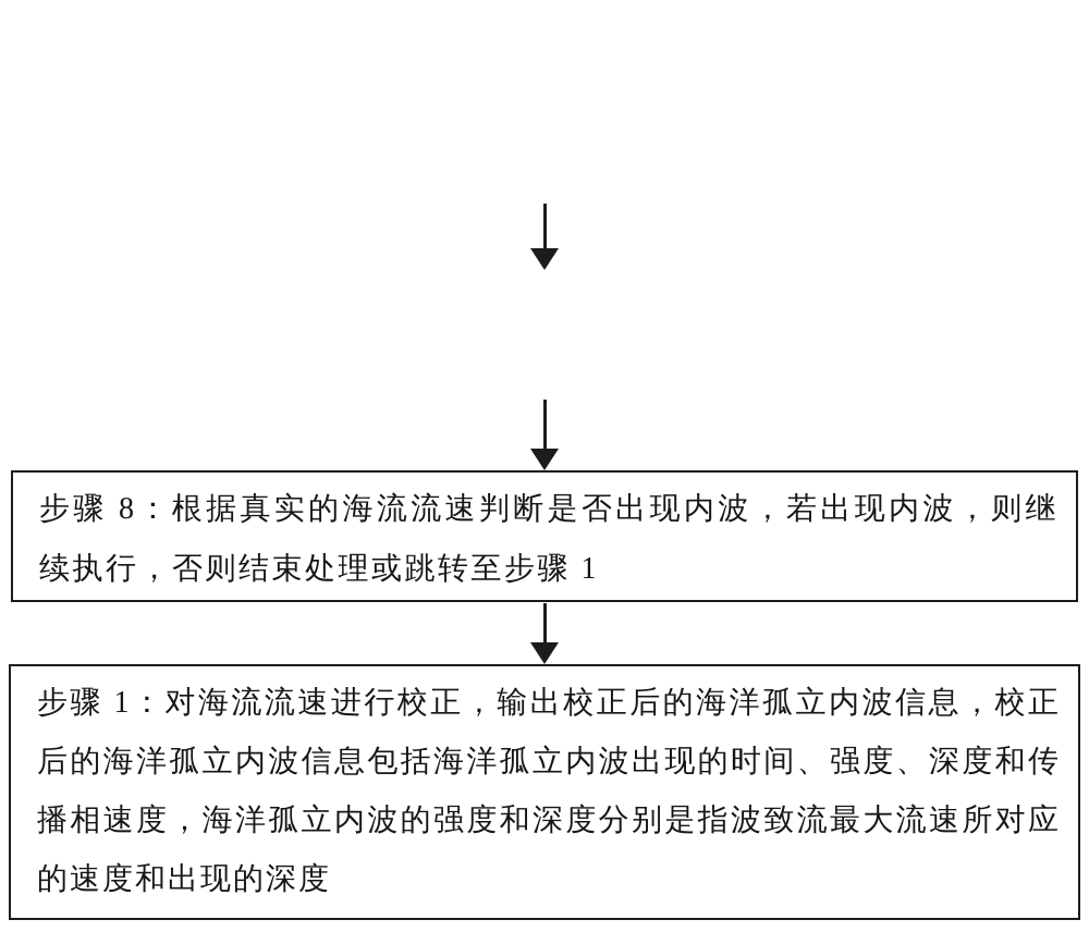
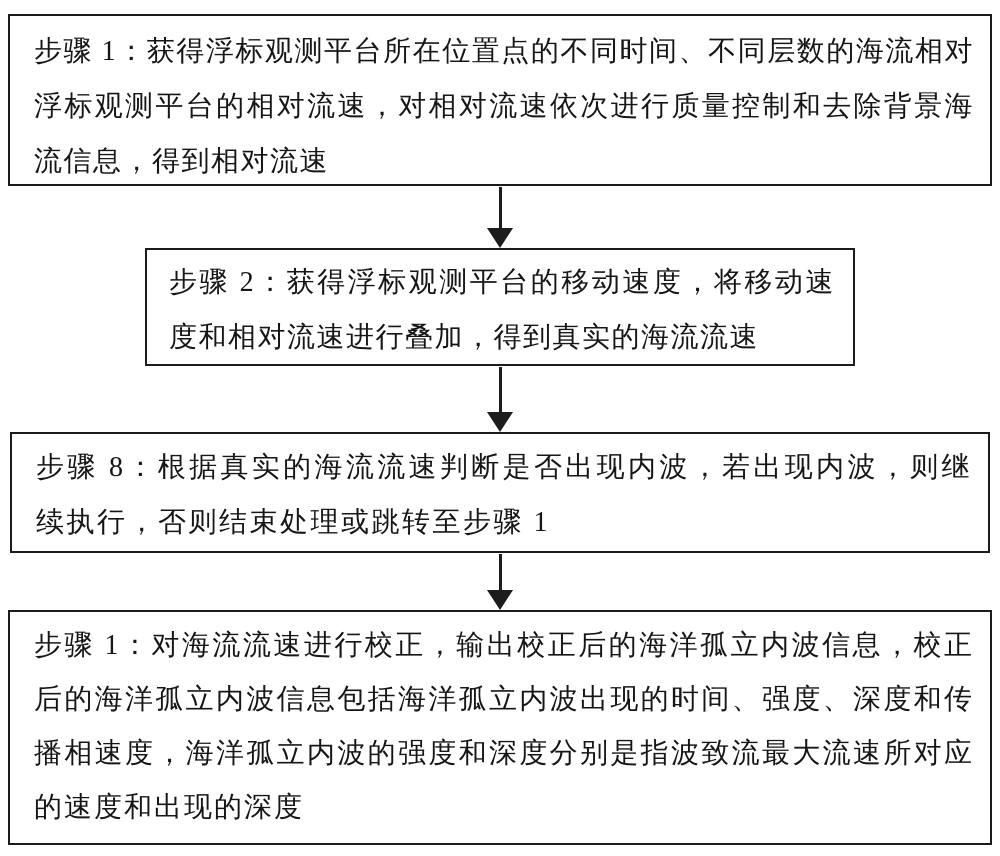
+ 步骤 1：获得浮标观测平台所在位置点的不同时间、不同层数的海流相对浮标观测平台的相对流速，对相对流速依次进行质量控制和去除背景海流信息，得到相对流速
+ 步骤 2：获得浮标观测平台的移动速度，将移动速度和相对流速进行叠加，得到真实的海流流速
  步骤 8：根据真实的海流流速判断是否出现内波，若出现内波，则继续执行，否则结束处理或跳转至步骤 1
  步骤 1：对海流流速进行校正，输出校正后的海洋孤立内波信息，校正后的海洋孤立内波信息包括海洋孤立内波出现的时间、强度、深度和传播相速度，海洋孤立内波的强度和深度分别是指波致流最大流速所对应的速度和出现的深度
